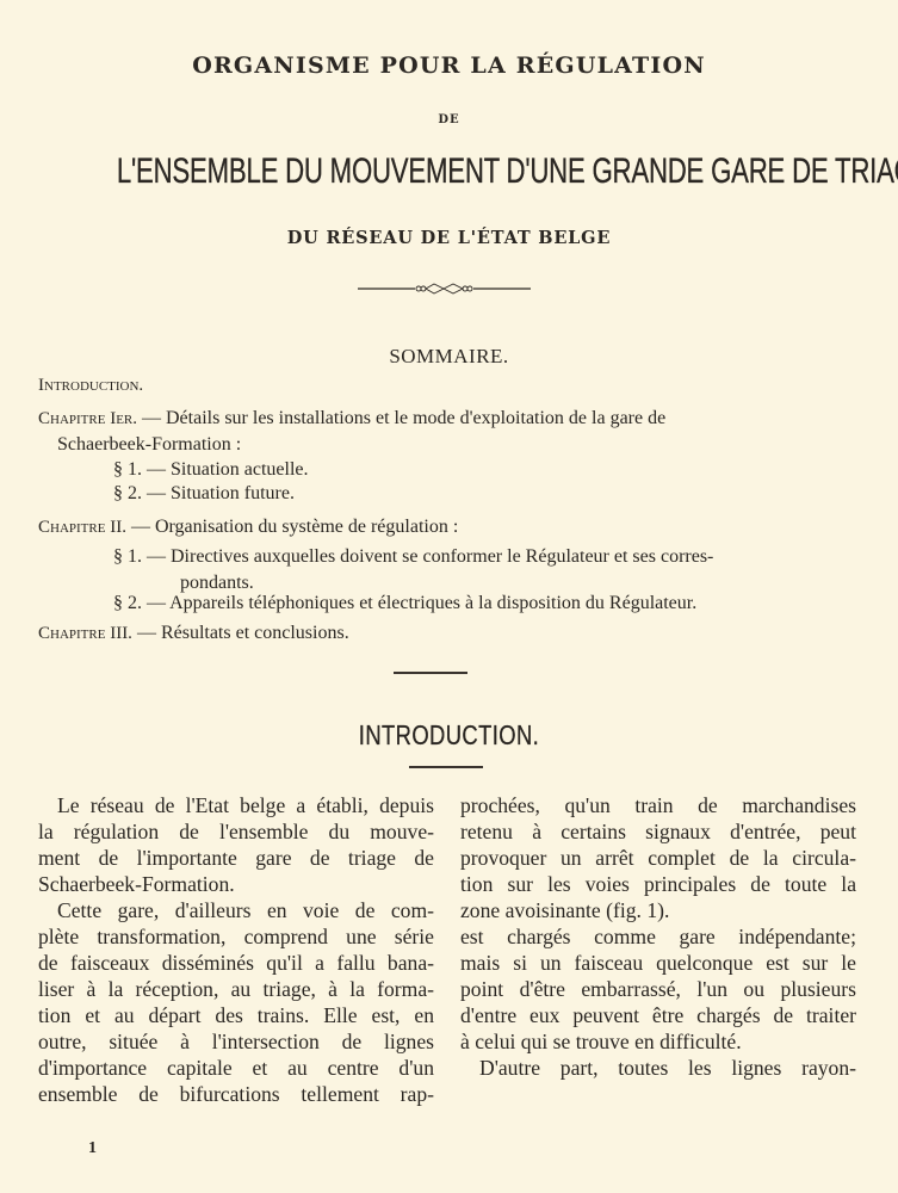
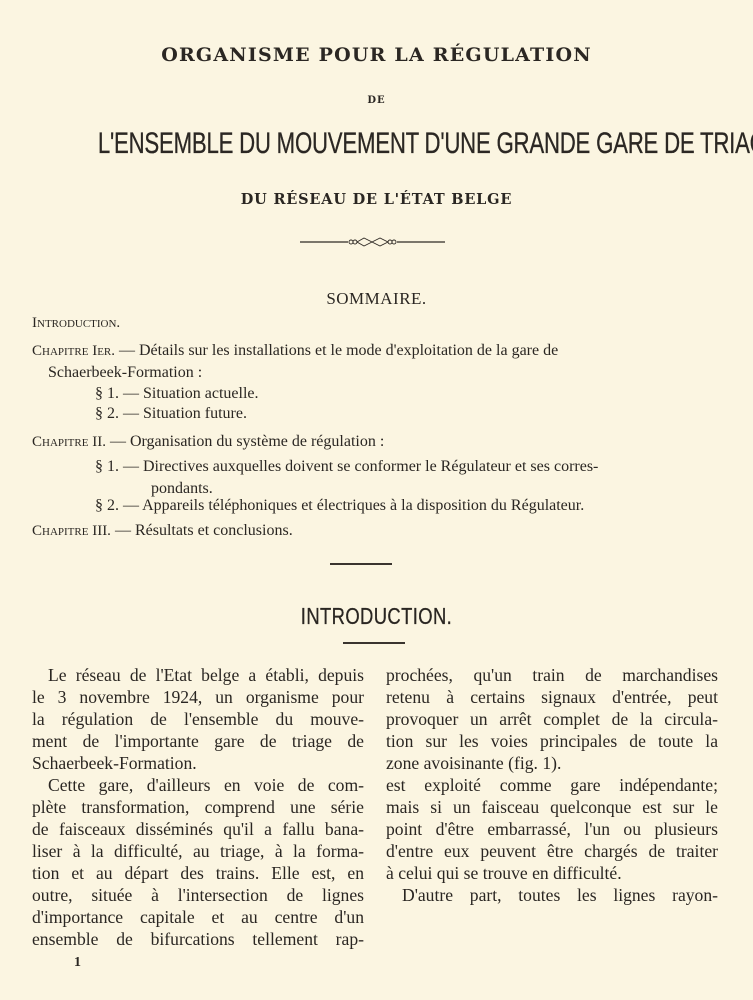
  ORGANISME POUR LA RÉGULATION
  DE
  L'ENSEMBLE DU MOUVEMENT D'UNE GRANDE GARE DE TRIA
  DU RÉSEAU DE L'ÉTAT BELGE
  SOMMAIRE.
  Introduction.
  Chapitre Ier. — Détails sur les installations et le mode d'exploitation de la gare de
  Schaerbeek-Formation :
  § 1. — Situation actuelle.
  § 2. — Situation future.
  Chapitre II. — Organisation du système de régulation :
  § 1. — Directives auxquelles doivent se conformer le Régulateur et ses corres-
  pondants.
  § 2. — Appareils téléphoniques et électriques à la disposition du Régulateur.
  Chapitre III. — Résultats et conclusions.
  INTRODUCTION.
  Le réseau de l'Etat belge a établi, depuis
+ le 3 novembre 1924, un organisme pour
  la régulation de l'ensemble du mouve-
  ment de l'importante gare de triage de
  Schaerbeek-Formation.
  Cette gare, d'ailleurs en voie de com-
  plète transformation, comprend une série
  de faisceaux disséminés qu'il a fallu bana-
- liser à la réception, au triage, à la forma-
+ liser à la difficulté, au triage, à la forma-
  tion et au départ des trains. Elle est, en
  outre, située à l'intersection de lignes
  d'importance capitale et au centre d'un
  ensemble de bifurcations tellement rap-
  prochées, qu'un train de marchandises
  retenu à certains signaux d'entrée, peut
  provoquer un arrêt complet de la circula-
  tion sur les voies principales de toute la
  zone avoisinante (fig. 1).
- est chargés comme gare indépendante;
+ est exploité comme gare indépendante;
  mais si un faisceau quelconque est sur le
  point d'être embarrassé, l'un ou plusieurs
  d'entre eux peuvent être chargés de traiter
  à celui qui se trouve en difficulté.
  D'autre part, toutes les lignes rayon-
  1
